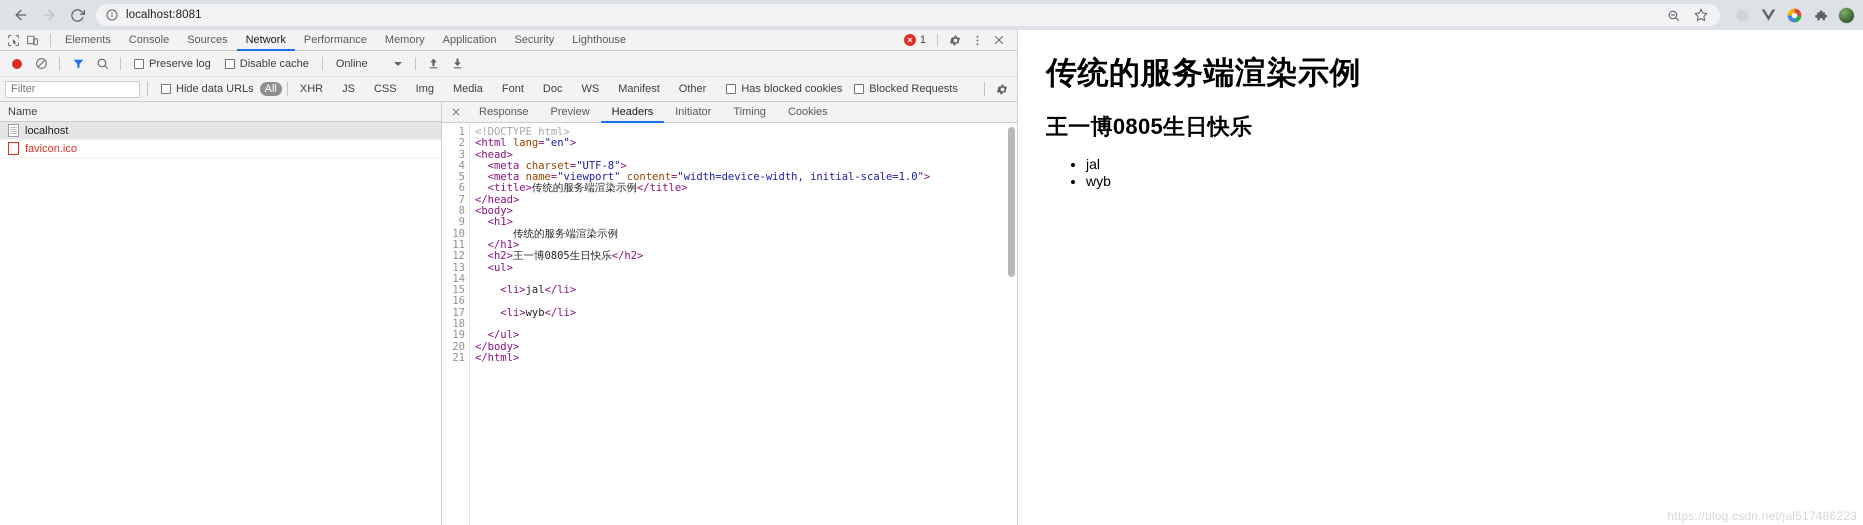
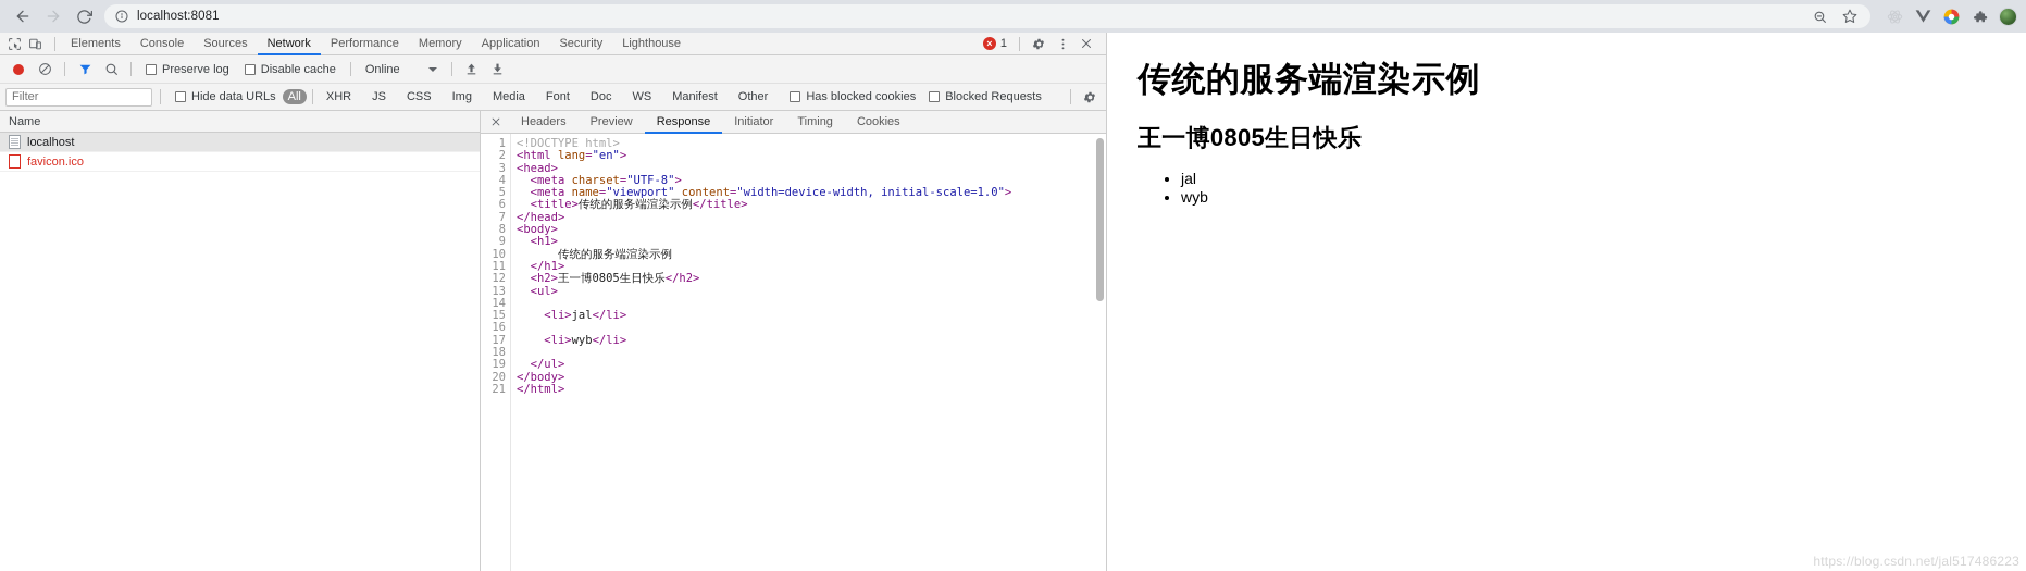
  localhost:8081
  Elements
  Console
  Sources
  Network
  Performance
  Memory
  Application
  Security
  Lighthouse
  ×
  1
  Preserve log
  Disable cache
  Online
  Filter
  Hide data URLs
  All
  XHR
  JS
  CSS
  Img
  Media
  Font
  Doc
  WS
  Manifest
  Other
  Has blocked cookies
  Blocked Requests
  Name
  localhost
  favicon.ico
- Response
+ Headers
  Preview
- Headers
+ Response
  Initiator
  Timing
  Cookies
  1
  2
  3
  4
  5
  6
  7
  8
  9
  10
  11
  12
  13
  14
  15
  16
  17
  18
  19
  20
  21
  <!DOCTYPE html>
  <html lang="en">
  <head>
  <meta charset="UTF-8">
  <meta name="viewport" content="width=device-width, initial-scale=1.0">
  <title>传统的服务端渲染示例</title>
  </head>
  <body>
  <h1>
  传统的服务端渲染示例
  </h1>
  <h2>王一博0805生日快乐</h2>
  <ul>
  <li>jal</li>
  <li>wyb</li>
  </ul>
  </body>
  </html>
  传统的服务端渲染示例
  王一博0805生日快乐
  jal
  wyb
  https://blog.csdn.net/jal517486223
